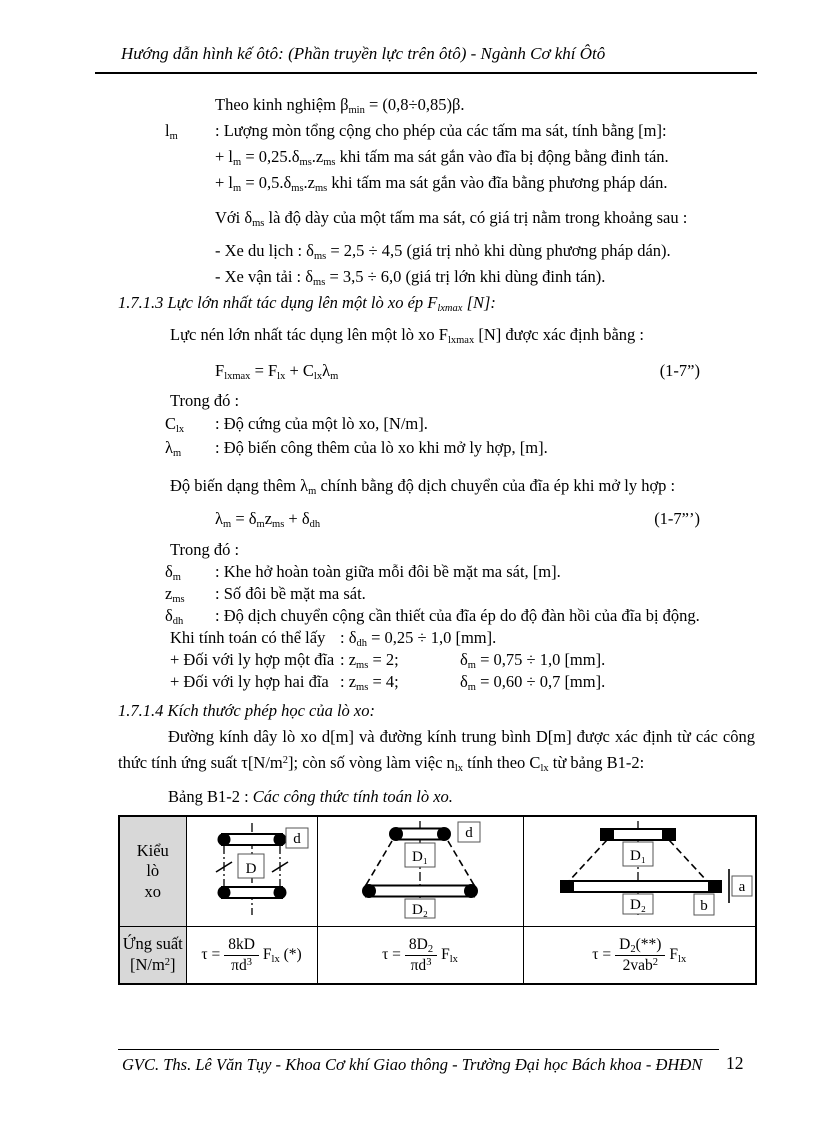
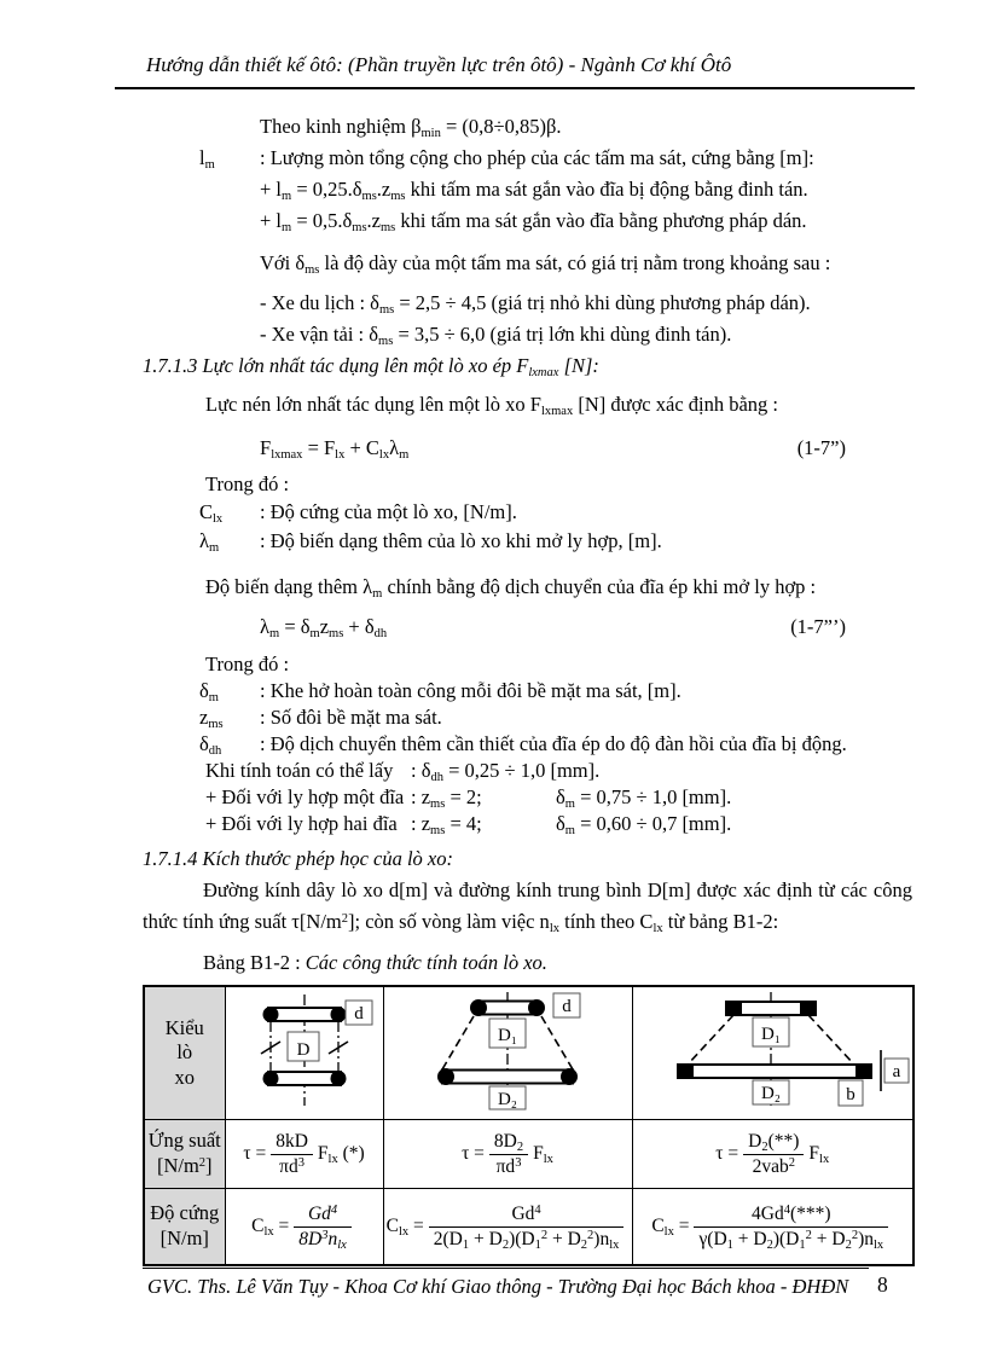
- Hướng dẫn hình kế ôtô: (Phần truyền lực trên ôtô) - Ngành Cơ khí Ôtô
+ Hướng dẫn thiết kế ôtô: (Phần truyền lực trên ôtô) - Ngành Cơ khí Ôtô
  Theo kinh nghiệm βmin = (0,8÷0,85)β.
  lm
- : Lượng mòn tổng cộng cho phép của các tấm ma sát, tính bằng [m]:
+ : Lượng mòn tổng cộng cho phép của các tấm ma sát, cứng bằng [m]:
  + lm = 0,25.δms.zms khi tấm ma sát gắn vào đĩa bị động bằng đinh tán.
  + lm = 0,5.δms.zms khi tấm ma sát gắn vào đĩa bằng phương pháp dán.
  Với δms là độ dày của một tấm ma sát, có giá trị nằm trong khoảng sau :
  - Xe du lịch : δms = 2,5 ÷ 4,5 (giá trị nhỏ khi dùng phương pháp dán).
  - Xe vận tải : δms = 3,5 ÷ 6,0 (giá trị lớn khi dùng đinh tán).
  1.7.1.3 Lực lớn nhất tác dụng lên một lò xo ép Flxmax [N]:
  Lực nén lớn nhất tác dụng lên một lò xo Flxmax [N] được xác định bằng :
  Flxmax = Flx + Clxλm
  (1-7”)
  Trong đó :
  Clx
  : Độ cứng của một lò xo, [N/m].
  λm
- : Độ biến công thêm của lò xo khi mở ly hợp, [m].
+ : Độ biến dạng thêm của lò xo khi mở ly hợp, [m].
  Độ biến dạng thêm λm chính bằng độ dịch chuyển của đĩa ép khi mở ly hợp :
  λm = δmzms + δdh
  (1-7”’)
  Trong đó :
  δm
- : Khe hở hoàn toàn giữa mỗi đôi bề mặt ma sát, [m].
+ : Khe hở hoàn toàn công mỗi đôi bề mặt ma sát, [m].
  zms
  : Số đôi bề mặt ma sát.
  δdh
- : Độ dịch chuyển cộng cần thiết của đĩa ép do độ đàn hồi của đĩa bị động.
+ : Độ dịch chuyển thêm cần thiết của đĩa ép do độ đàn hồi của đĩa bị động.
  Khi tính toán có thể lấy
  : δdh = 0,25 ÷ 1,0 [mm].
  + Đối với ly hợp một đĩa
  : zms = 2;
  δm = 0,75 ÷ 1,0 [mm].
  + Đối với ly hợp hai đĩa
  : zms = 4;
  δm = 0,60 ÷ 0,7 [mm].
  1.7.1.4 Kích thước phép học của lò xo:
  Đường kính dây lò xo d[m] và đường kính trung bình D[m] được xác định từ các công thức tính ứng suất τ[N/m2]; còn số vòng làm việc nlx tính theo Clx từ bảng B1-2:
  Bảng B1-2 : Các công thức tính toán lò xo.
  Kiểu lò xo	d D	d D₁ D₂	D₁ D₂ a b
  Ứng suất [N/m2]	τ =8kDπd3Flx (*)	τ =8D2πd3Flx	τ =D2(**)2vab2Flx
+ Độ cứng [N/m]	Clx =Gd48D3nlx	Clx =Gd42(D1 + D2)(D12 + D22)nlx	Clx =4Gd4(***)γ(D1 + D2)(D12 + D22)nlx
  GVC. Ths. Lê Văn Tụy - Khoa Cơ khí Giao thông - Trường Đại học Bách khoa - ĐHĐN
- 12
+ 8
